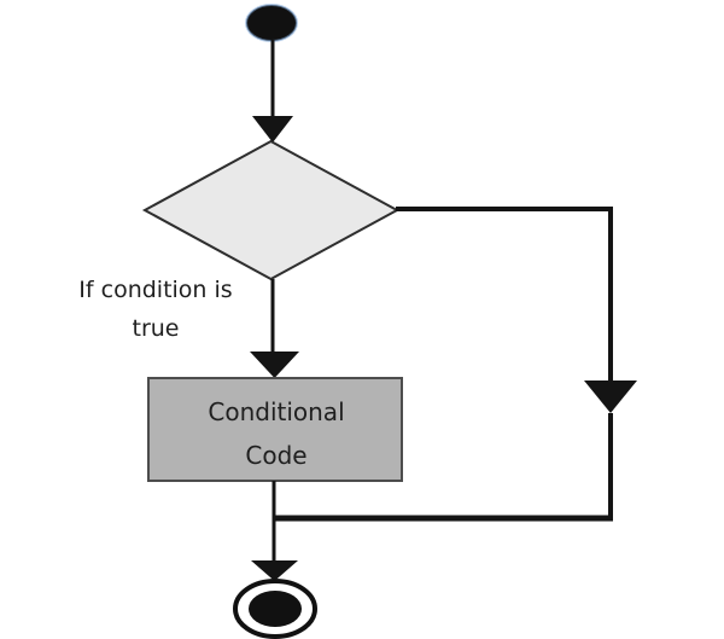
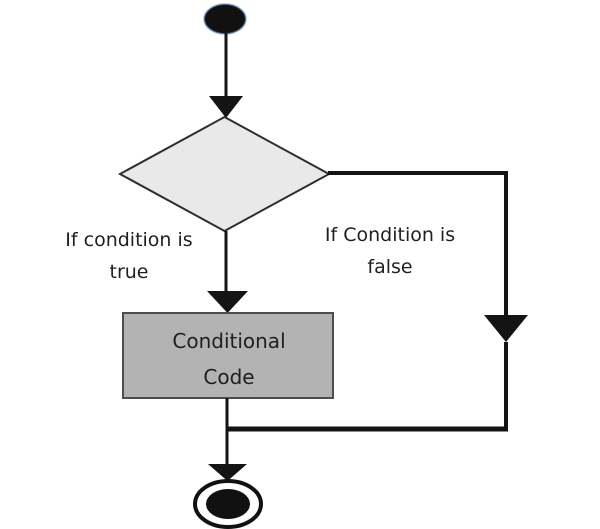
  Conditional
  Code
  If condition is
  true
+ If Condition is
+ false
